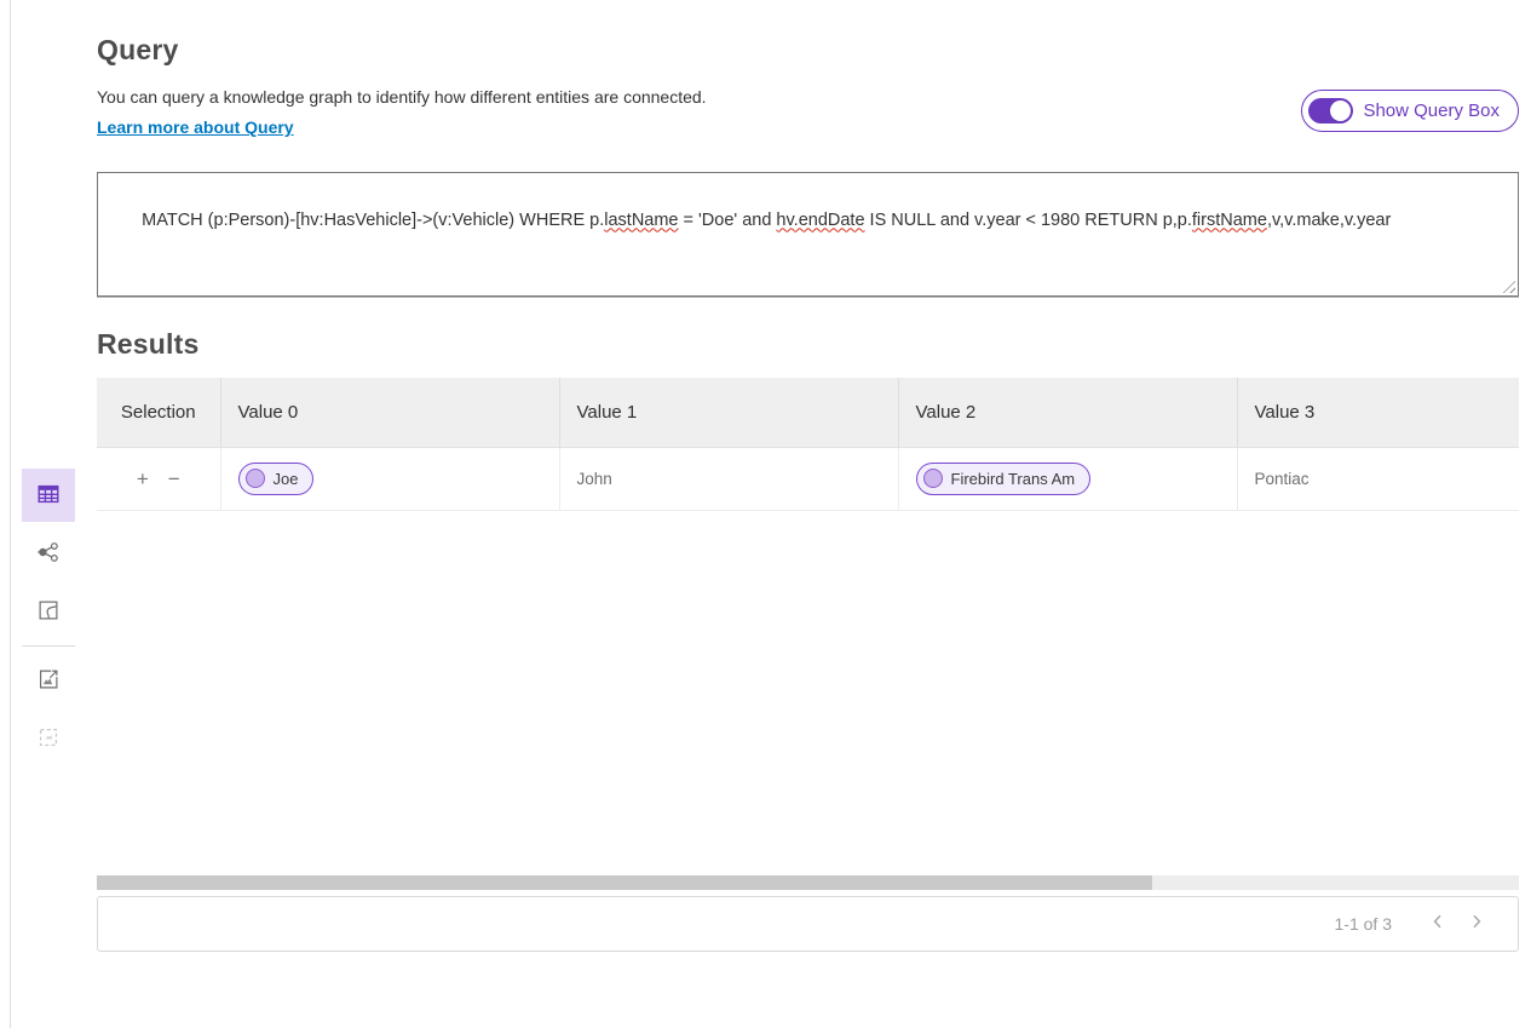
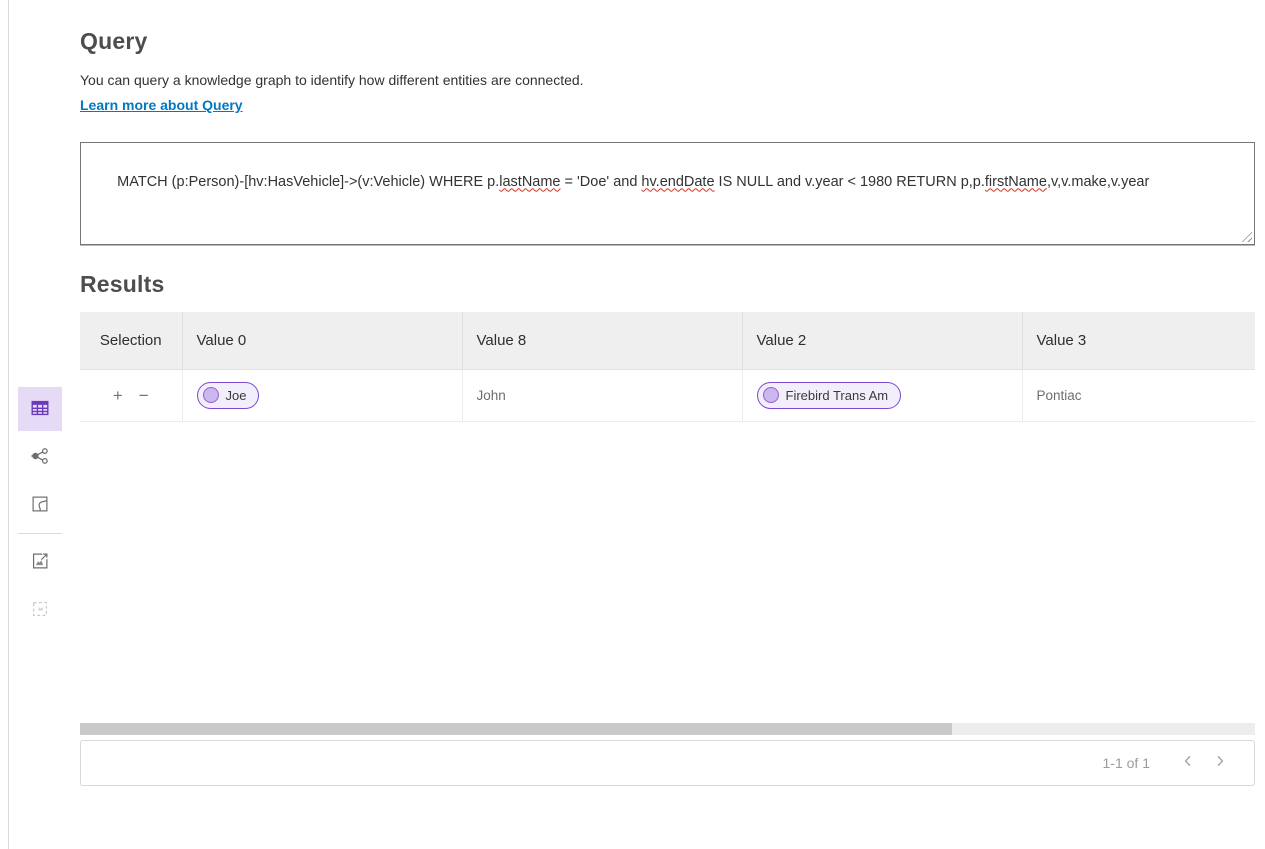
  Query
  You can query a knowledge graph to identify how different entities are connected.
  Learn more about Query
- Show Query Box
  MATCH (p:Person)-[hv:HasVehicle]->(v:Vehicle) WHERE p.lastName = 'Doe' and hv.endDate IS NULL and v.year < 1980 RETURN p,p.firstName,v,v.make,v.year
  Results
- Selection	Value 0	Value 1	Value 2	Value 3
+ Selection	Value 0	Value 8	Value 2	Value 3
  + −	Joe	John	Firebird Trans Am	Pontiac
- 1-1 of 3
+ 1-1 of 1
